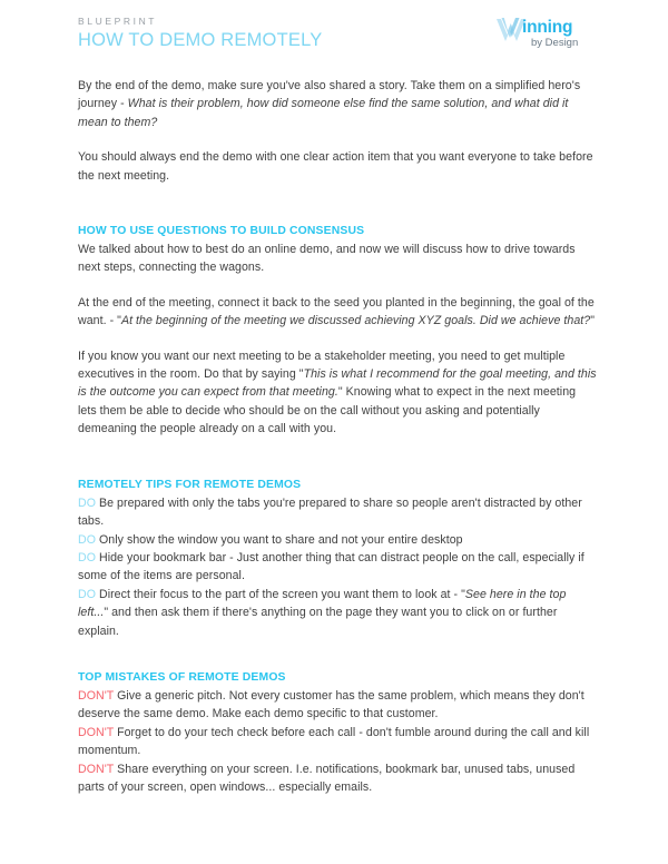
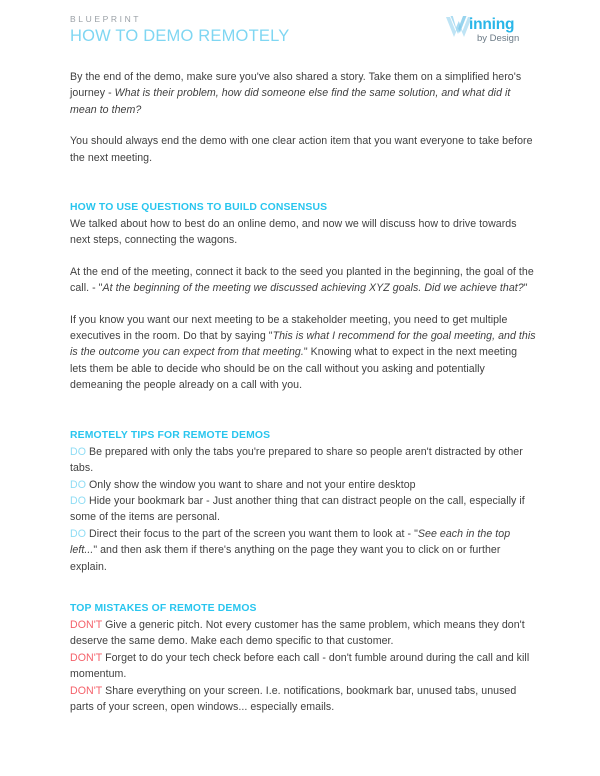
  BLUEPRINT
  HOW TO DEMO REMOTELY
  inning
  by Design
  By the end of the demo, make sure you've also shared a story. Take them on a simplified hero's journey - What is their problem, how did someone else find the same solution, and what did it mean to them?
  You should always end the demo with one clear action item that you want everyone to take before the next meeting.
  HOW TO USE QUESTIONS TO BUILD CONSENSUS
  We talked about how to best do an online demo, and now we will discuss how to drive towards next steps, connecting the wagons.
- At the end of the meeting, connect it back to the seed you planted in the beginning, the goal of the want. - "At the beginning of the meeting we discussed achieving XYZ goals. Did we achieve that?"
+ At the end of the meeting, connect it back to the seed you planted in the beginning, the goal of the call. - "At the beginning of the meeting we discussed achieving XYZ goals. Did we achieve that?"
  If you know you want our next meeting to be a stakeholder meeting, you need to get multiple executives in the room. Do that by saying "This is what I recommend for the goal meeting, and this is the outcome you can expect from that meeting." Knowing what to expect in the next meeting lets them be able to decide who should be on the call without you asking and potentially demeaning the people already on a call with you.
  REMOTELY TIPS FOR REMOTE DEMOS
  DO Be prepared with only the tabs you're prepared to share so people aren't distracted by other tabs.
  DO Only show the window you want to share and not your entire desktop
  DO Hide your bookmark bar - Just another thing that can distract people on the call, especially if some of the items are personal.
- DO Direct their focus to the part of the screen you want them to look at - "See here in the top left..." and then ask them if there's anything on the page they want you to click on or further explain.
+ DO Direct their focus to the part of the screen you want them to look at - "See each in the top left..." and then ask them if there's anything on the page they want you to click on or further explain.
  TOP MISTAKES OF REMOTE DEMOS
  DON'T Give a generic pitch. Not every customer has the same problem, which means they don't deserve the same demo. Make each demo specific to that customer.
  DON'T Forget to do your tech check before each call - don't fumble around during the call and kill momentum.
  DON'T Share everything on your screen. I.e. notifications, bookmark bar, unused tabs, unused parts of your screen, open windows... especially emails.
